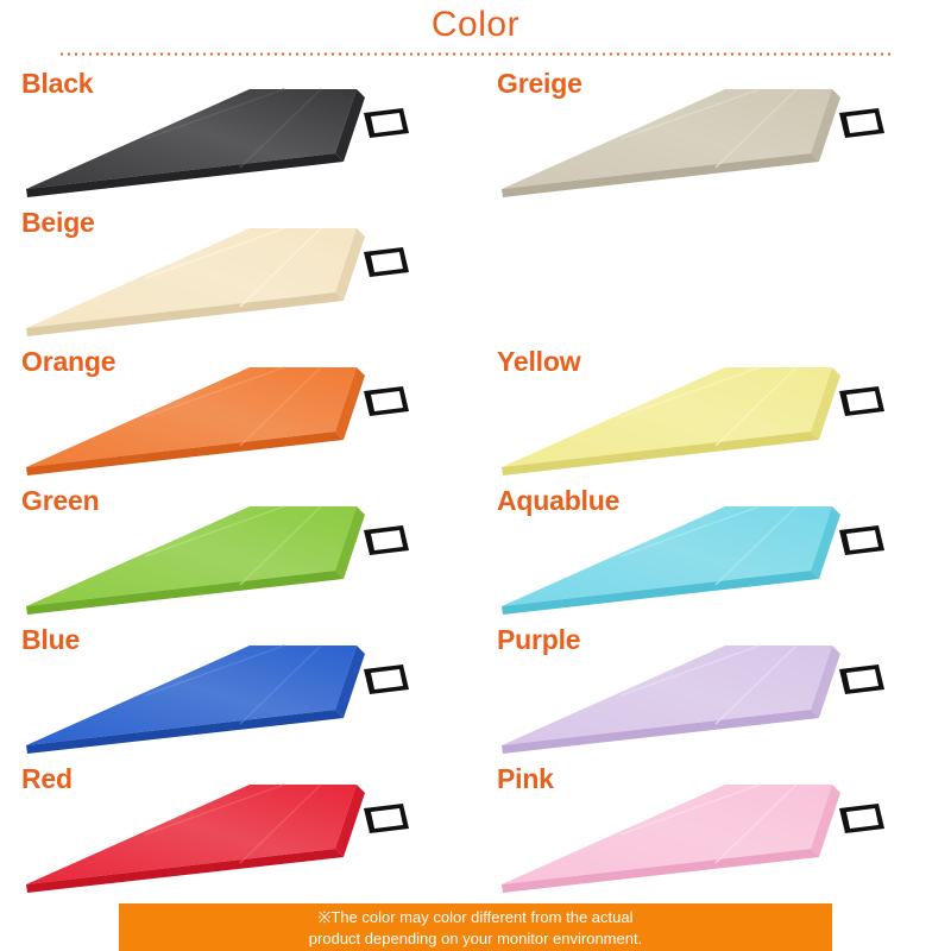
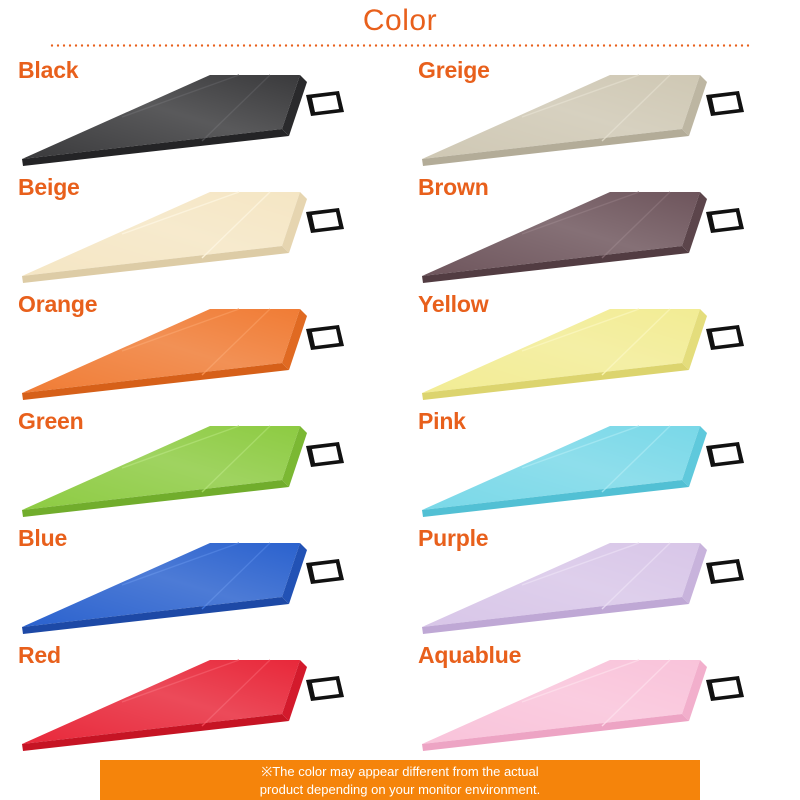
  Color
  Black
  Greige
  Beige
+ Brown
  Orange
  Yellow
  Green
- Aquablue
+ Pink
  Blue
  Purple
  Red
- Pink
+ Aquablue
- ※The color may color different from the actual
+ ※The color may appear different from the actual
  product depending on your monitor environment.
